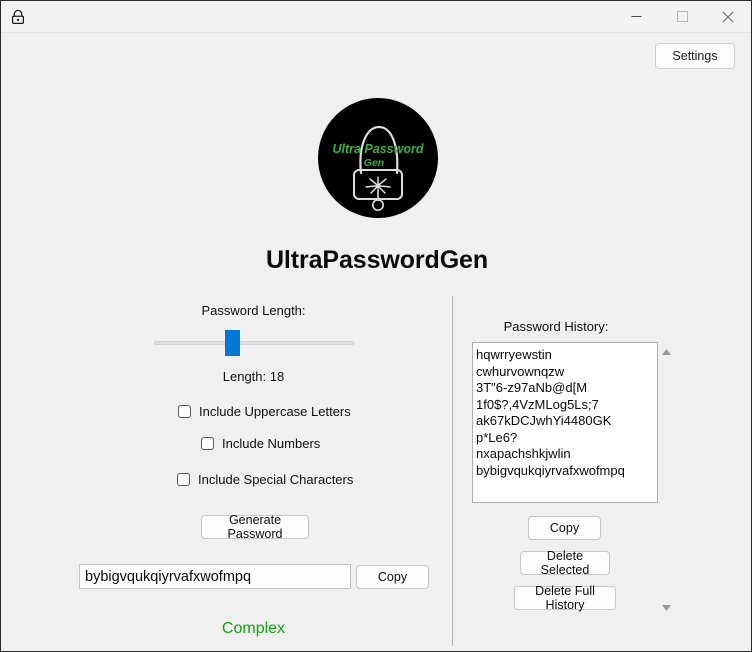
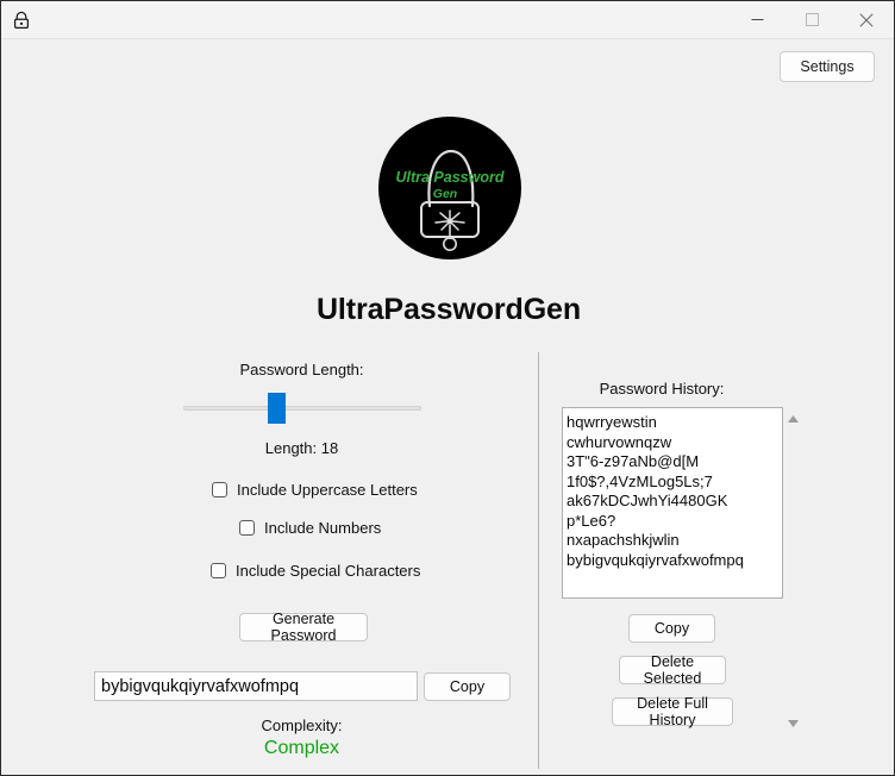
  Settings
  Ultra Password
  Gen
  UltraPasswordGen
  Password Length:
  Length: 18
  Include Uppercase Letters
  Include Numbers
  Include Special Characters
  Generate Password
  bybigvqukqiyrvafxwofmpq
  Copy
+ Complexity:
  Complex
  Password History:
  hqwrryewstin
  cwhurvownqzw
  3T"6-z97aNb@d[M
  1f0$?,4VzMLog5Ls;7
  ak67kDCJwhYi4480GK
  p*Le6?
  nxapachshkjwlin
  bybigvqukqiyrvafxwofmpq
  Copy
  Delete Selected
  Delete Full History
